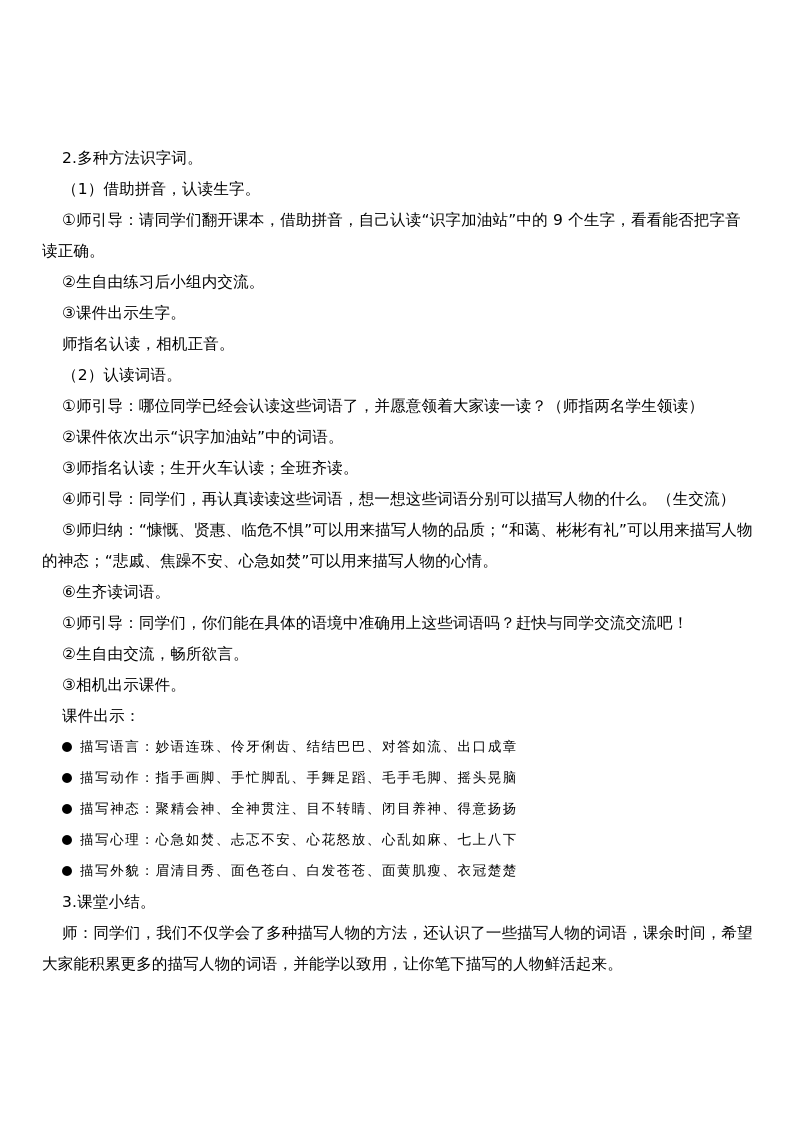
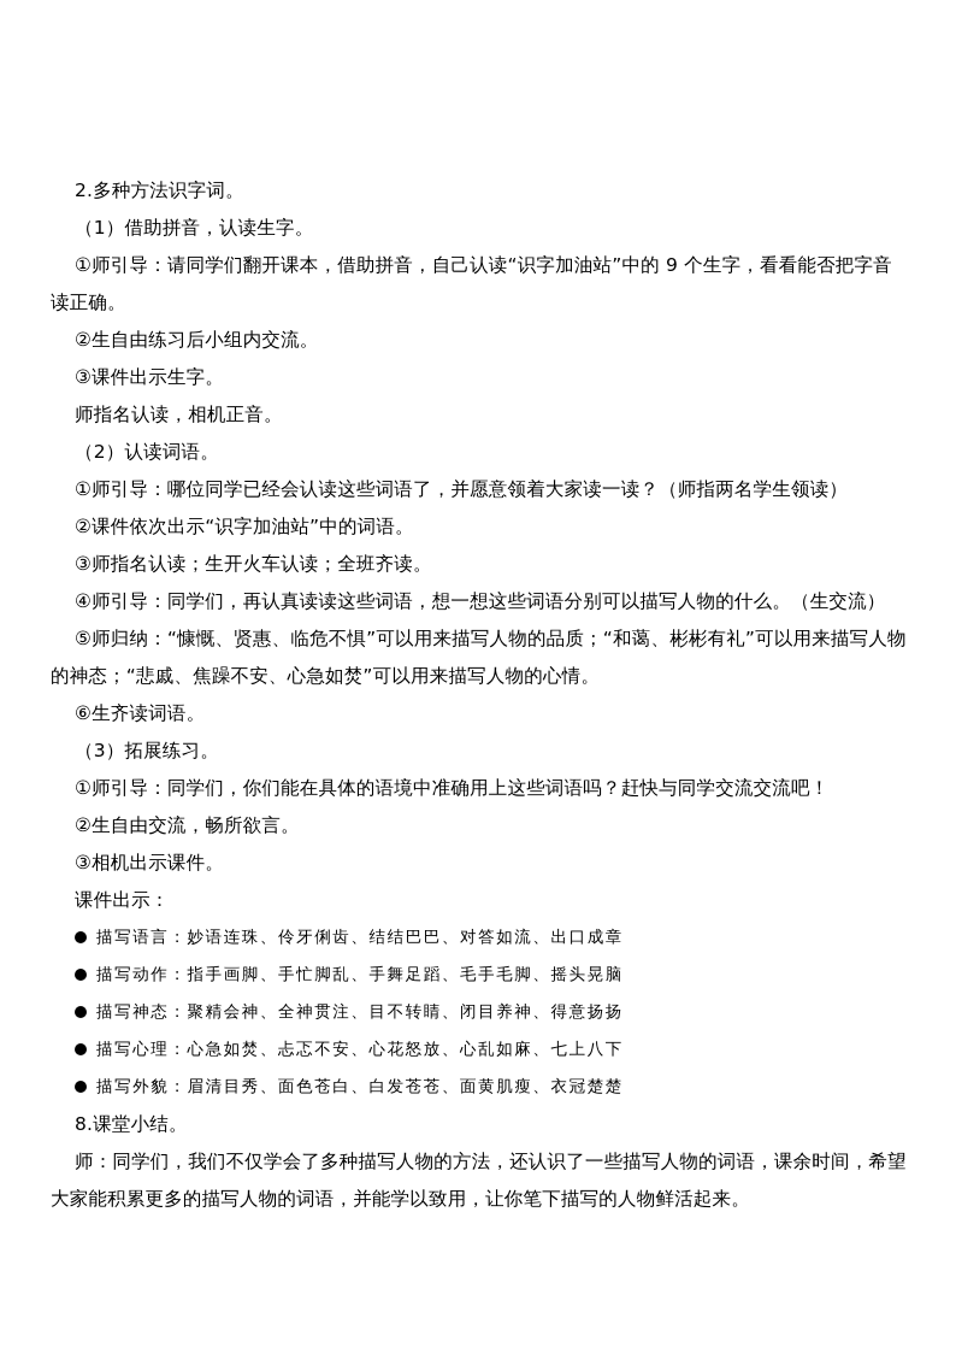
  2.多种方法识字词。
  （1）借助拼音，认读生字。
  ①师引导：请同学们翻开课本，借助拼音，自己认读“识字加油站”中的 9 个生字，看看能否把字音读正确。
  ②生自由练习后小组内交流。
  ③课件出示生字。
  师指名认读，相机正音。
  （2）认读词语。
  ①师引导：哪位同学已经会认读这些词语了，并愿意领着大家读一读？（师指两名学生领读）
  ②课件依次出示“识字加油站”中的词语。
  ③师指名认读；生开火车认读；全班齐读。
  ④师引导：同学们，再认真读读这些词语，想一想这些词语分别可以描写人物的什么。（生交流）
  ⑤师归纳：“慷慨、贤惠、临危不惧”可以用来描写人物的品质；“和蔼、彬彬有礼”可以用来描写人物的神态；“悲戚、焦躁不安、心急如焚”可以用来描写人物的心情。
  ⑥生齐读词语。
+ （3）拓展练习。
  ①师引导：同学们，你们能在具体的语境中准确用上这些词语吗？赶快与同学交流交流吧！
  ②生自由交流，畅所欲言。
  ③相机出示课件。
  课件出示：
  描写语言：妙语连珠、伶牙俐齿、结结巴巴、对答如流、出口成章
  描写动作：指手画脚、手忙脚乱、手舞足蹈、毛手毛脚、摇头晃脑
  描写神态：聚精会神、全神贯注、目不转睛、闭目养神、得意扬扬
  描写心理：心急如焚、忐忑不安、心花怒放、心乱如麻、七上八下
  描写外貌：眉清目秀、面色苍白、白发苍苍、面黄肌瘦、衣冠楚楚
- 3.课堂小结。
+ 8.课堂小结。
  师：同学们，我们不仅学会了多种描写人物的方法，还认识了一些描写人物的词语，课余时间，希望大家能积累更多的描写人物的词语，并能学以致用，让你笔下描写的人物鲜活起来。
